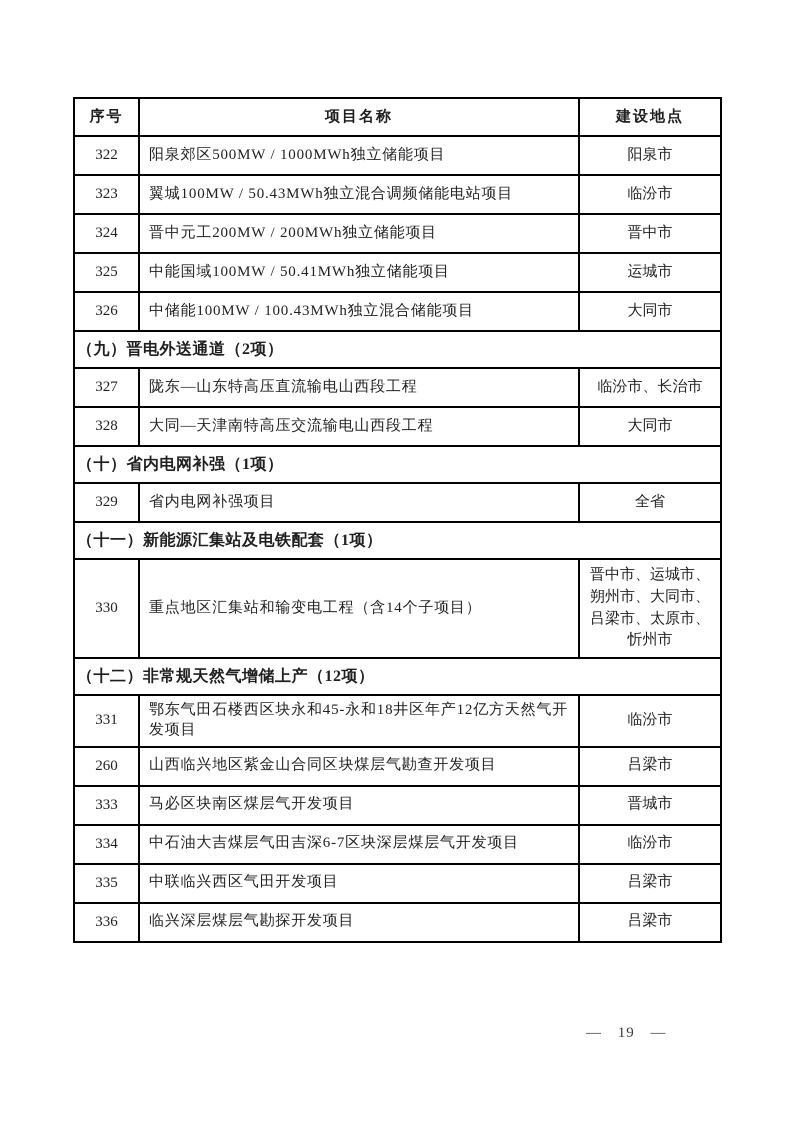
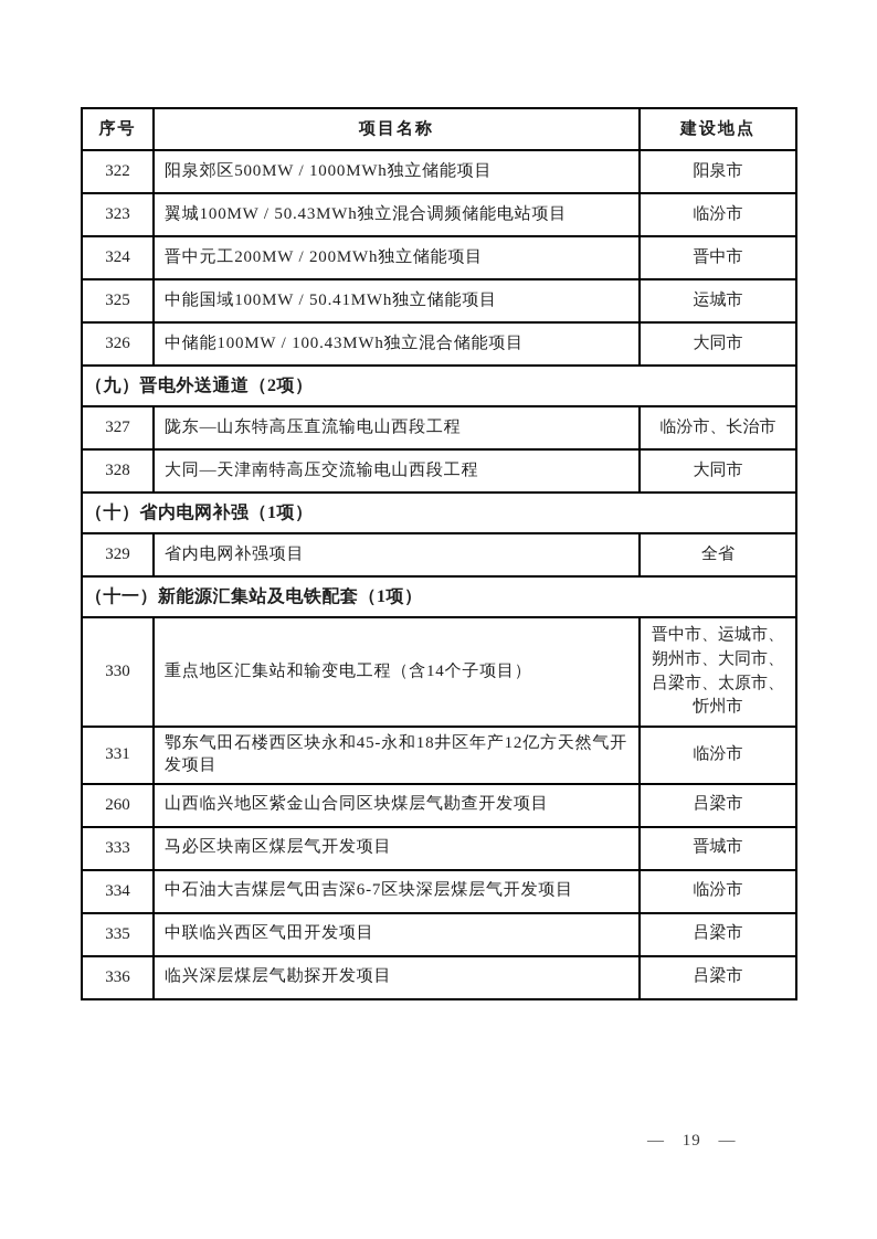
  序号	项目名称	建设地点
  322	阳泉郊区500MW / 1000MWh独立储能项目	阳泉市
  323	翼城100MW / 50.43MWh独立混合调频储能电站项目	临汾市
  324	晋中元工200MW / 200MWh独立储能项目	晋中市
  325	中能国域100MW / 50.41MWh独立储能项目	运城市
  326	中储能100MW / 100.43MWh独立混合储能项目	大同市
  （九）晋电外送通道（2项）
  327	陇东—山东特高压直流输电山西段工程	临汾市、长治市
  328	大同—天津南特高压交流输电山西段工程	大同市
  （十）省内电网补强（1项）
  329	省内电网补强项目	全省
  （十一）新能源汇集站及电铁配套（1项）
  330	重点地区汇集站和输变电工程（含14个子项目）	晋中市、运城市、朔州市、大同市、吕梁市、太原市、忻州市
- （十二）非常规天然气增储上产（12项）
  331	鄂东气田石楼西区块永和45-永和18井区年产12亿方天然气开发项目	临汾市
  260	山西临兴地区紫金山合同区块煤层气勘查开发项目	吕梁市
  333	马必区块南区煤层气开发项目	晋城市
  334	中石油大吉煤层气田吉深6-7区块深层煤层气开发项目	临汾市
  335	中联临兴西区气田开发项目	吕梁市
  336	临兴深层煤层气勘探开发项目	吕梁市
  — 19 —
